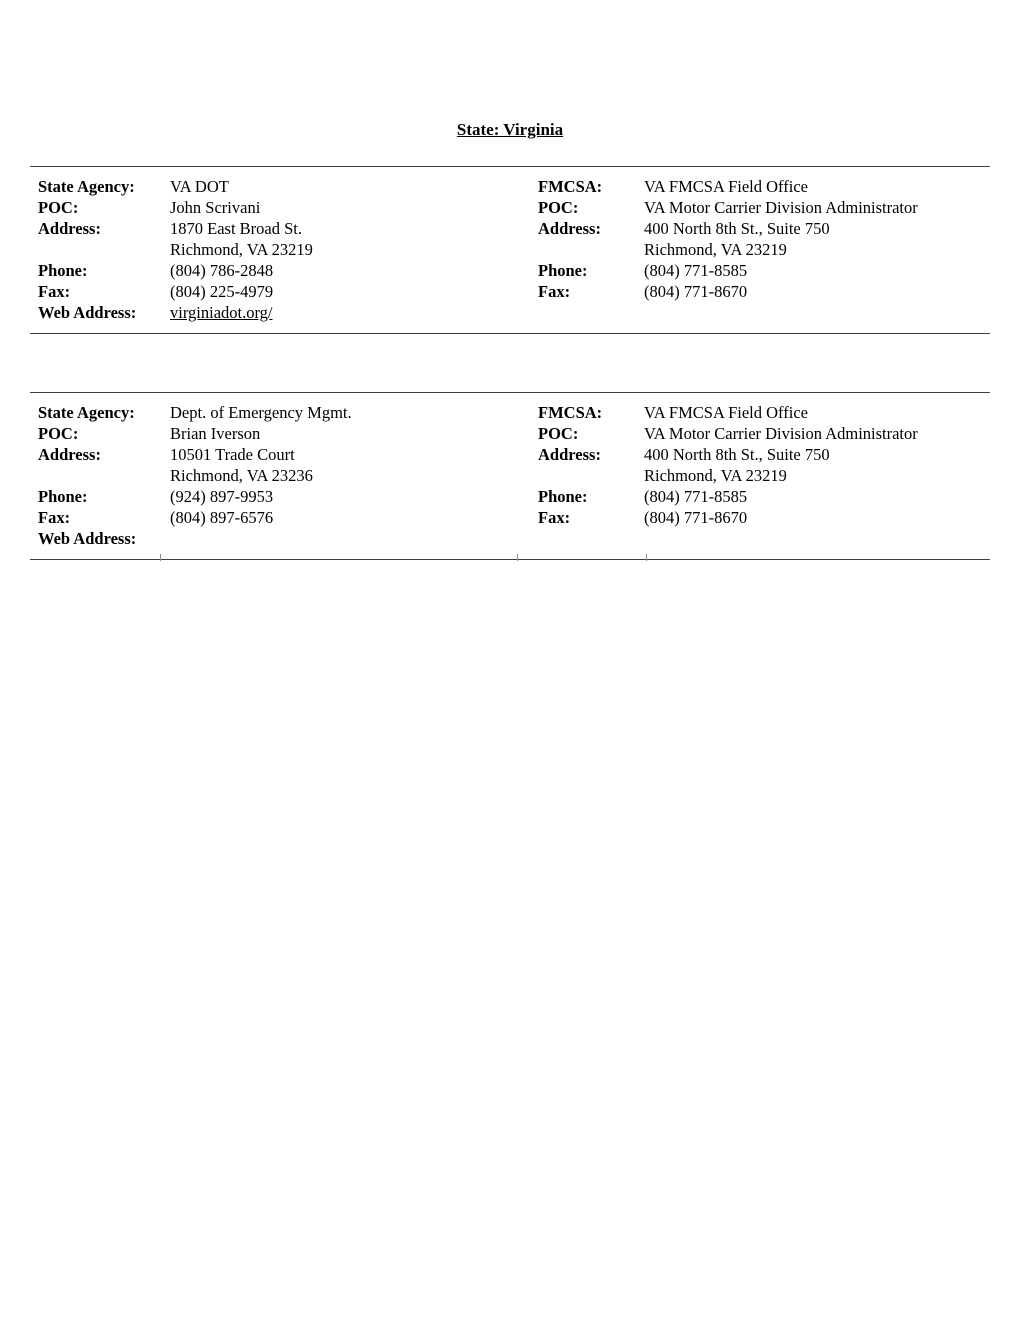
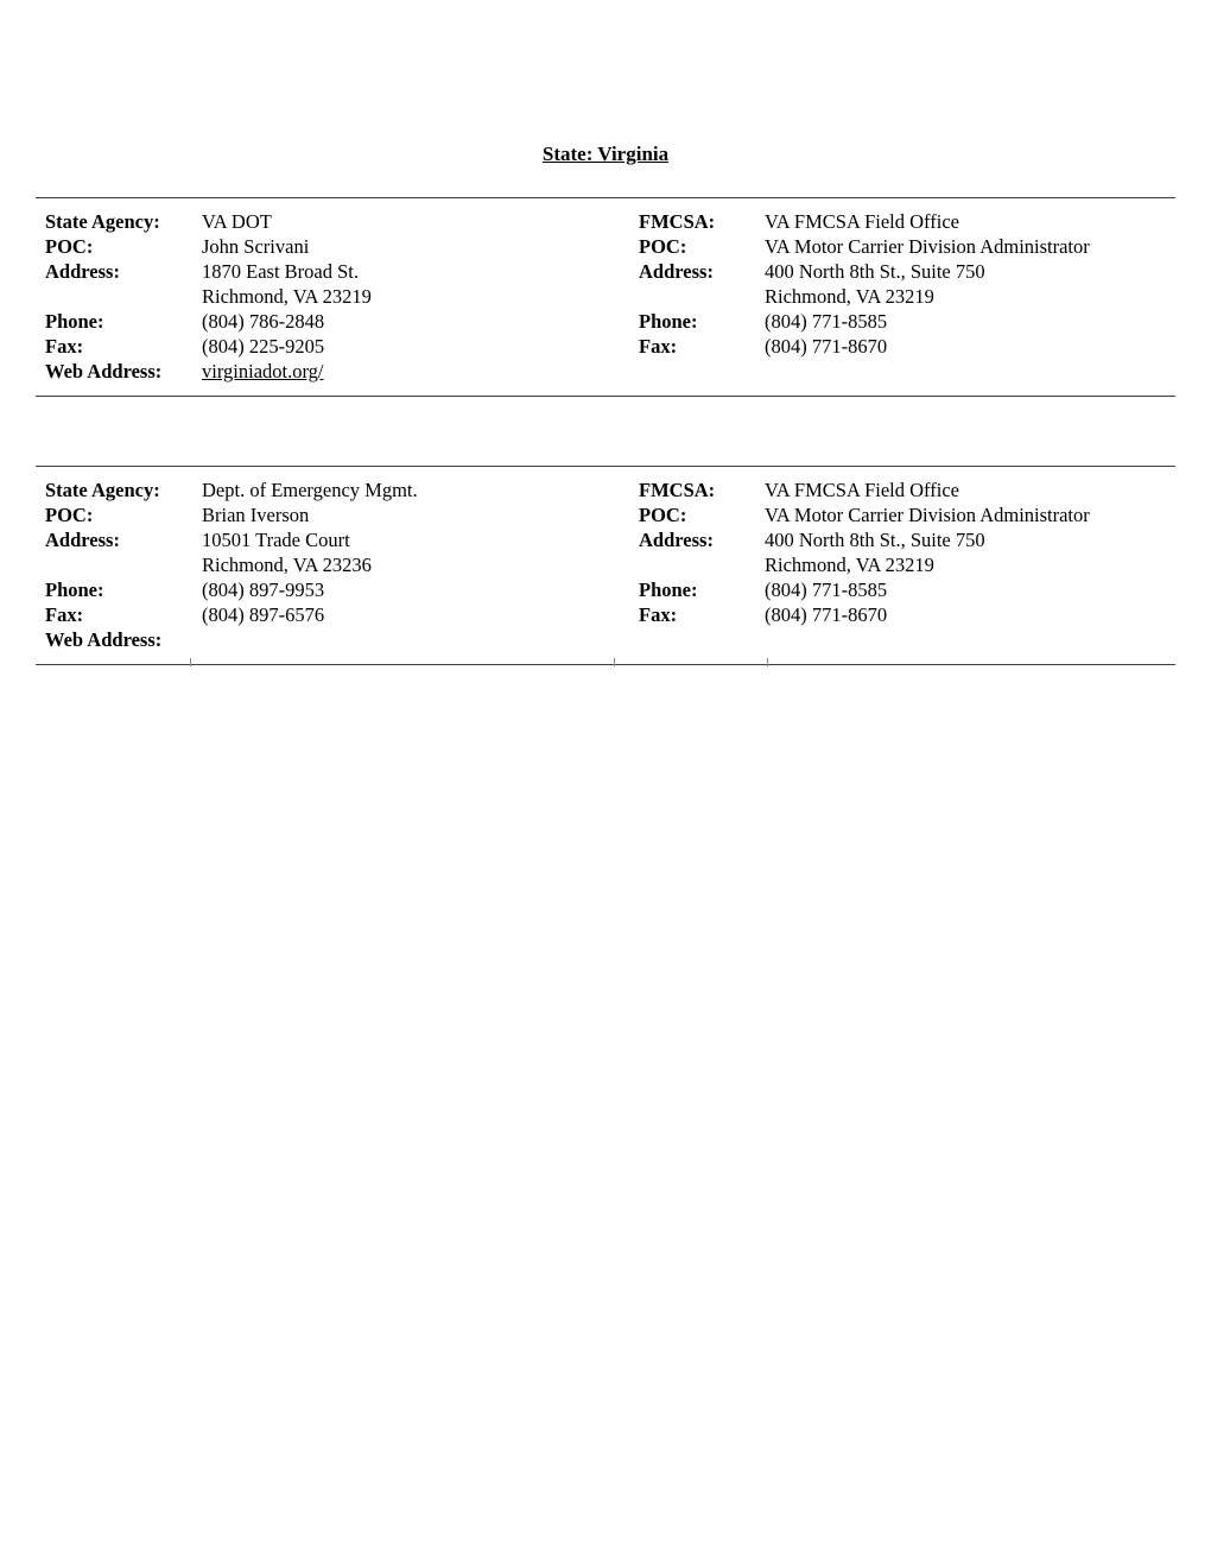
  State: Virginia
  State Agency:
  VA DOT
  FMCSA:
  VA FMCSA Field Office
  POC:
  John Scrivani
  POC:
  VA Motor Carrier Division Administrator
  Address:
  1870 East Broad St.
  Address:
  400 North 8th St., Suite 750
  Richmond, VA 23219
  Richmond, VA 23219
  Phone:
  (804) 786-2848
  Phone:
  (804) 771-8585
  Fax:
- (804) 225-4979
+ (804) 225-9205
  Fax:
  (804) 771-8670
  Web Address:
  virginiadot.org/
  State Agency:
  Dept. of Emergency Mgmt.
  FMCSA:
  VA FMCSA Field Office
  POC:
  Brian Iverson
  POC:
  VA Motor Carrier Division Administrator
  Address:
  10501 Trade Court
  Address:
  400 North 8th St., Suite 750
  Richmond, VA 23236
  Richmond, VA 23219
  Phone:
- (924) 897-9953
+ (804) 897-9953
  Phone:
  (804) 771-8585
  Fax:
  (804) 897-6576
  Fax:
  (804) 771-8670
  Web Address:
